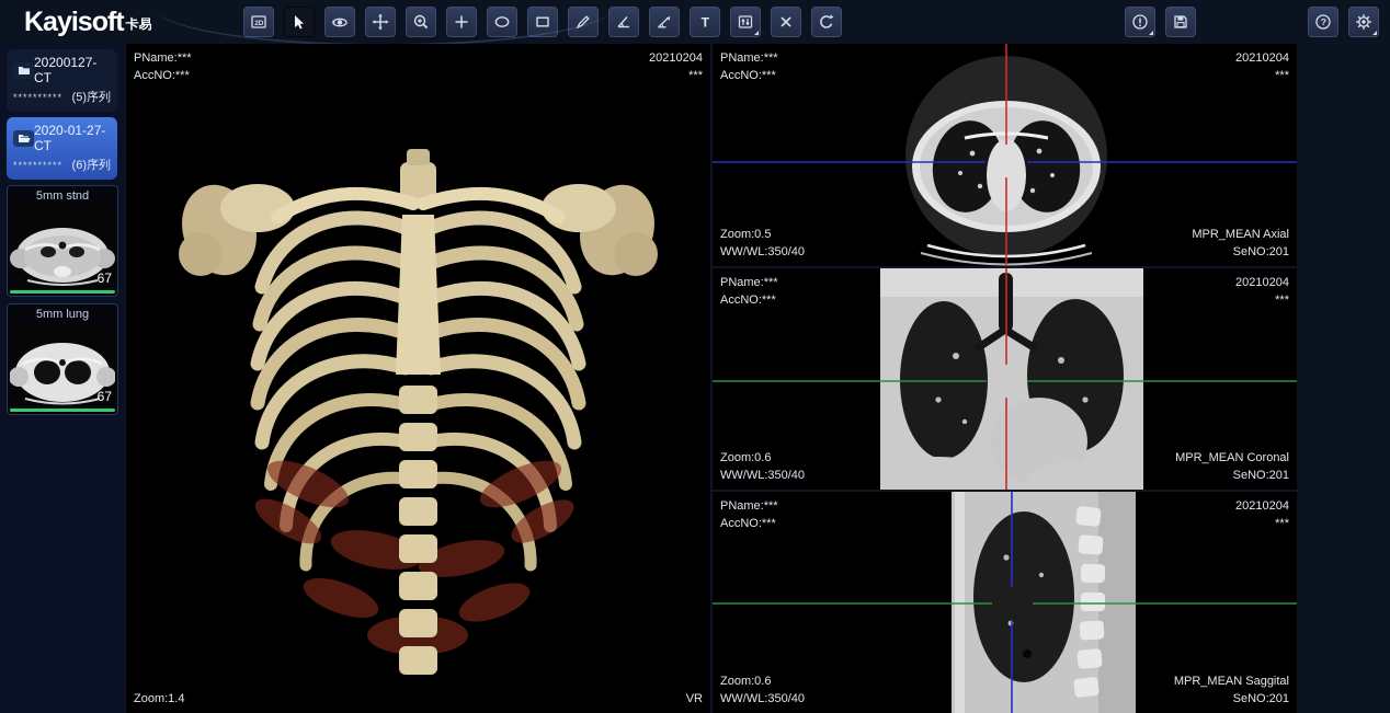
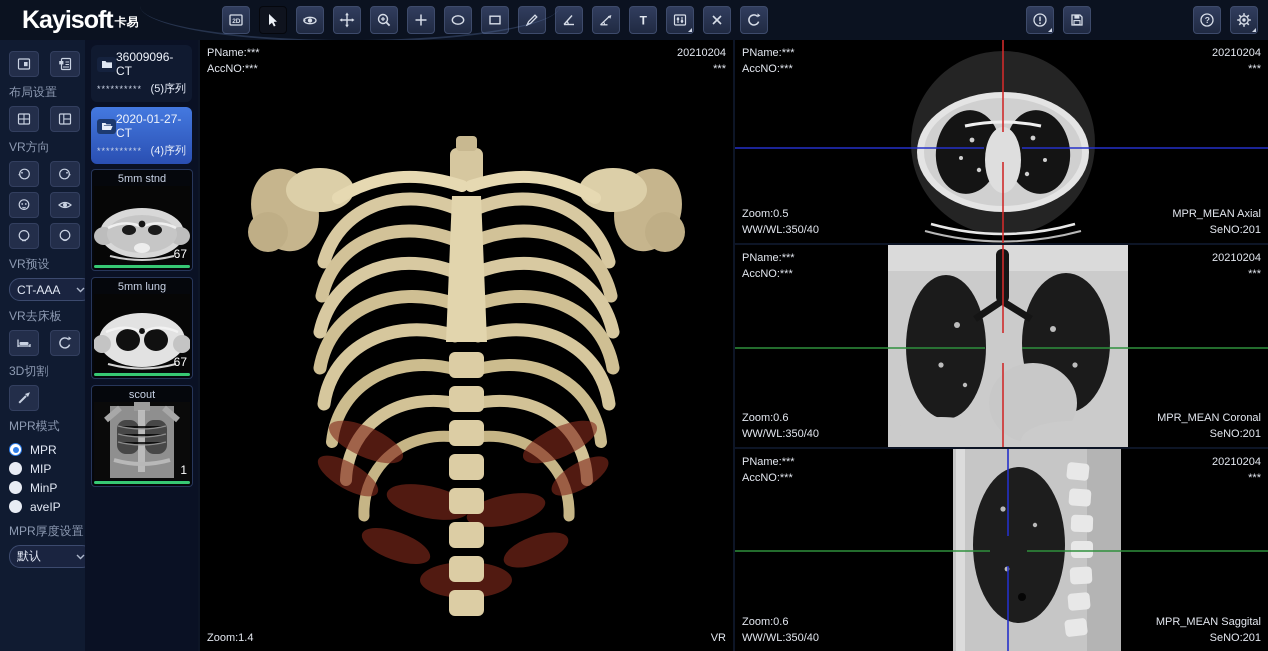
  Kayisoft 卡易
  T
  ?
+ 布局设置
+ VR方向
+ VR预设
+ CT-AAA
+ VR去床板
+ 3D切割
+ MPR模式
+ MPR
+ MIP
+ MinP
+ aveIP
+ MPR厚度设置
+ 默认
- 20200127-CT
+ 36009096-CT
  **********
  (5)序列
  2020-01-27-CT
  **********
- (6)序列
+ (4)序列
  5mm stnd
  67
  5mm lung
  67
+ scout
+ 1
  PName:***
  AccNO:***
  20210204
  ***
  Zoom:1.4
  VR
  PName:***
  AccNO:***
  20210204
  ***
  Zoom:0.5
  WW/WL:350/40
  MPR_MEAN Axial
  SeNO:201
  PName:***
  AccNO:***
  20210204
  ***
  Zoom:0.6
  WW/WL:350/40
  MPR_MEAN Coronal
  SeNO:201
  PName:***
  AccNO:***
  20210204
  ***
  Zoom:0.6
  WW/WL:350/40
  MPR_MEAN Saggital
  SeNO:201
